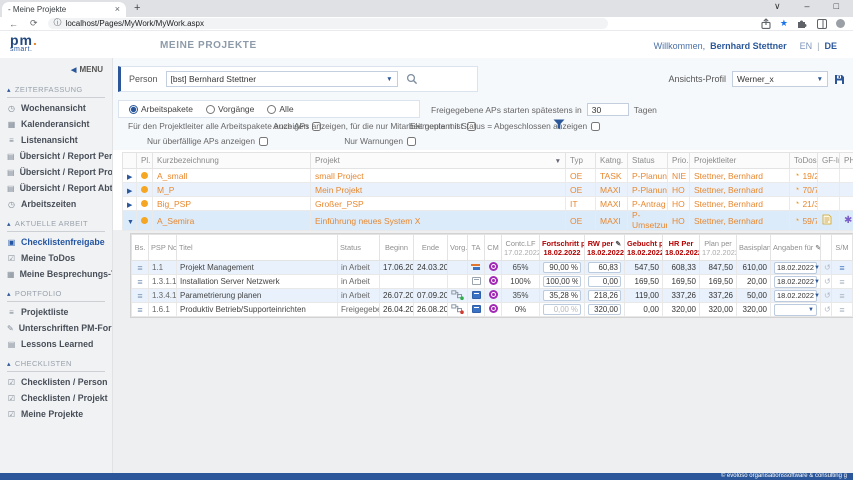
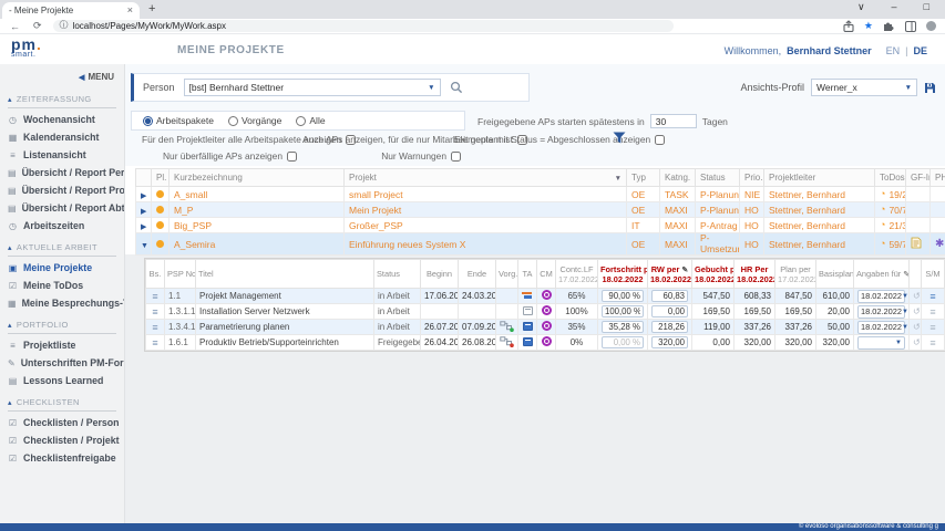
  - Meine Projekte
  ×
  +
  ∨
  –
  □
  ←
  ⟳
  ⓘ
  localhost/Pages/MyWork/MyWork.aspx
  ★
  pm.
  MEINE PROJEKTE
  Willkommen,
  Bernhard Stettner
  EN
  |
  DE
  MENU
  ZEITERFASSUNG
  ◷
  Wochenansicht
  ▦
  Kalenderansicht
  ≡
  Listenansicht
  ▤
  Übersicht / Report Per
  ▤
  Übersicht / Report Pro
  ▤
  Übersicht / Report Abt
  ◷
  Arbeitszeiten
  AKTUELLE ARBEIT
  ▣
- Checklistenfreigabe
+ Meine Projekte
  ☑
  Meine ToDos
  ▦
  Meine Besprechungs-
  PORTFOLIO
  ≡
  Projektliste
  ✎
  Unterschriften PM-For
  ▤
  Lessons Learned
  CHECKLISTEN
  ☑
  Checklisten / Person
  ☑
  Checklisten / Projekt
  ☑
- Meine Projekte
+ Checklistenfreigabe
  Person
  [bst] Bernhard Stettner
  Ansichts-Profil
  Werner_x
  Arbeitspakete
  Vorgänge
  Alle
  Freigegebene APs starten spätestens in
  30
  Tagen
  Für den Projektleiter alle Arbeitspakete anzeigen
  Auch APs anzeigen, für die nur Mitarbeit geplant ist
  Elemente mit Status = Abgeschlossen azeigen
  Nur überfällige APs anzeigen
  Nur Warnungen
  	Pl.	Kurzbezeichnung	Projekt	Typ	Katng.	Status	Prio.	Projektleiter	ToDos	GF-I	PH
  		A_small	small Project	OE	TASK	P-Planun	NIE	Stettner, Bernhard	◔ 19/2
  		M_P	Mein Projekt	OE	MAXI	P-Planun	HO	Stettner, Bernhard	◔ 70/7
  		Big_PSP	Großer_PSP	IT	MAXI	P-Antrag	HO	Stettner, Bernhard	◔ 21/3
  		A_Semira	Einführung neues System X	OE	MAXI	P-Umsetzu	HO	Stettner, Bernhard	◔ 59/7		✱
  Bs.	PSP No	Titel	Status	Beginn	Ende	Vorg.	TA	CM	Contc.LF17.02.2022	Fortschritt p18.02.2022	RW per18.02.2022	Gebucht p18.02.2022	HR Per18.02.202	Plan per17.02.202	Basisplan	Angaben für		S/M
  ≡	1.1	Projekt Management	in Arbeit	17.06.20	24.03.20				65%	90,00 %	60,83	547,50	608,33	847,50	610,00	18.02.2022	↺	≡
  ≡	1.3.1.1	Installation Server Netzwerk	in Arbeit						100%	100,00 %	0,00	169,50	169,50	169,50	20,00	18.02.2022	↺	≡
  ≡	1.3.4.1	Parametrierung planen	in Arbeit	26.07.20	07.09.20				35%	35,28 %	218,26	119,00	337,26	337,26	50,00	18.02.2022	↺	≡
  ≡	1.6.1	Produktiv Betrieb/Supporteinrichten	Freigegebe	26.04.20	26.08.20				0%	0,00 %	320,00	0,00	320,00	320,00	320,00		↺	≡
